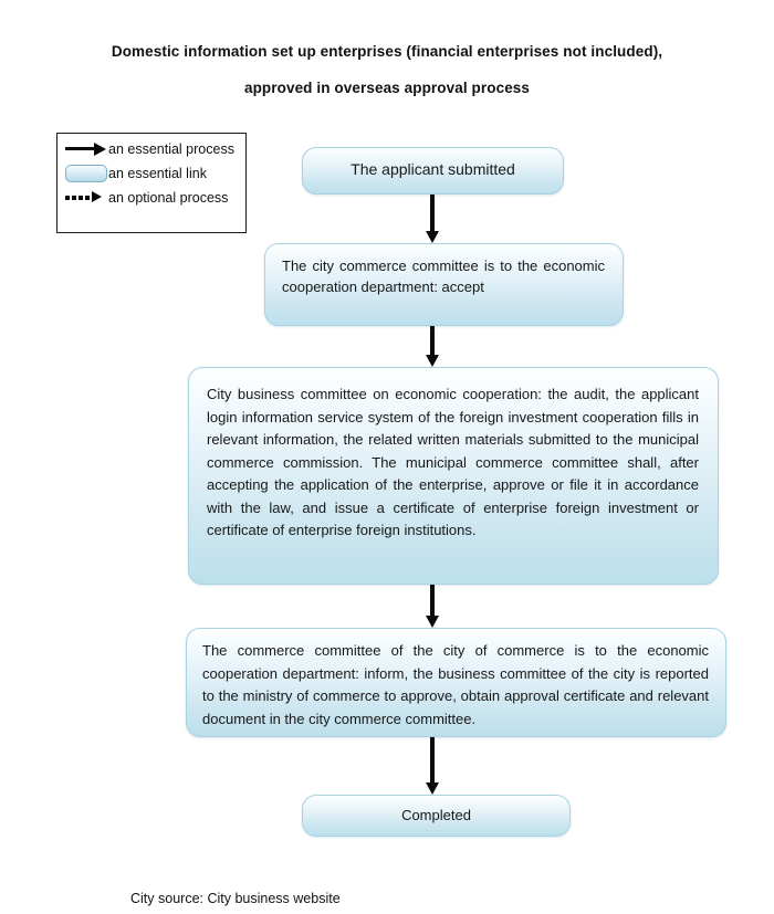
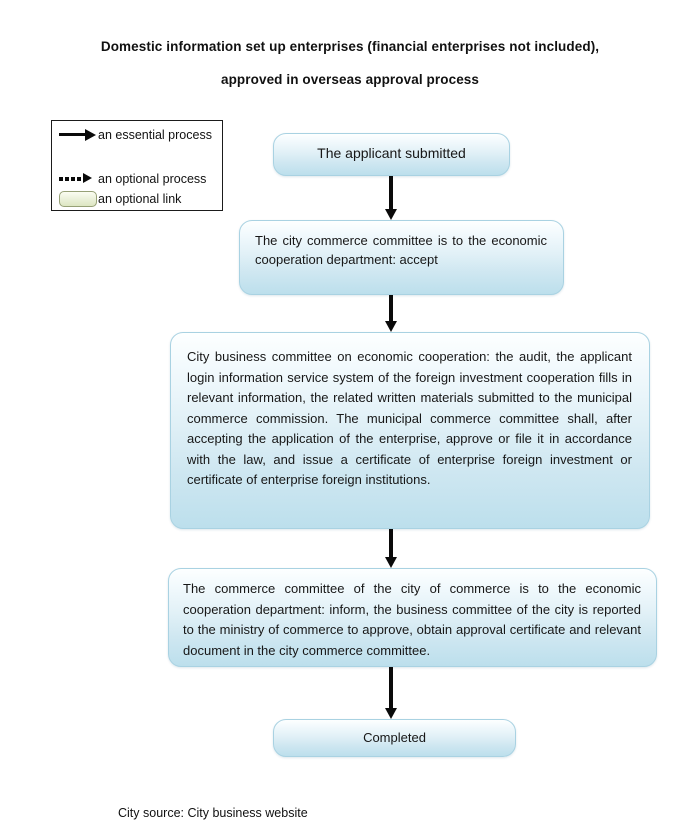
  Domestic information set up enterprises (financial enterprises not included), approved in overseas approval process
  an essential process
- an essential link
  an optional process
+ an optional link
  The applicant submitted
  The city commerce committee is to the economic cooperation department: accept
  City business committee on economic cooperation: the audit, the applicant login information service system of the foreign investment cooperation fills in relevant information, the related written materials submitted to the municipal commerce commission. The municipal commerce committee shall, after accepting the application of the enterprise, approve or file it in accordance with the law, and issue a certificate of enterprise foreign investment or certificate of enterprise foreign institutions.
  The commerce committee of the city of commerce is to the economic cooperation department: inform, the business committee of the city is reported to the ministry of commerce to approve, obtain approval certificate and relevant document in the city commerce committee.
  Completed
  City source: City business website
